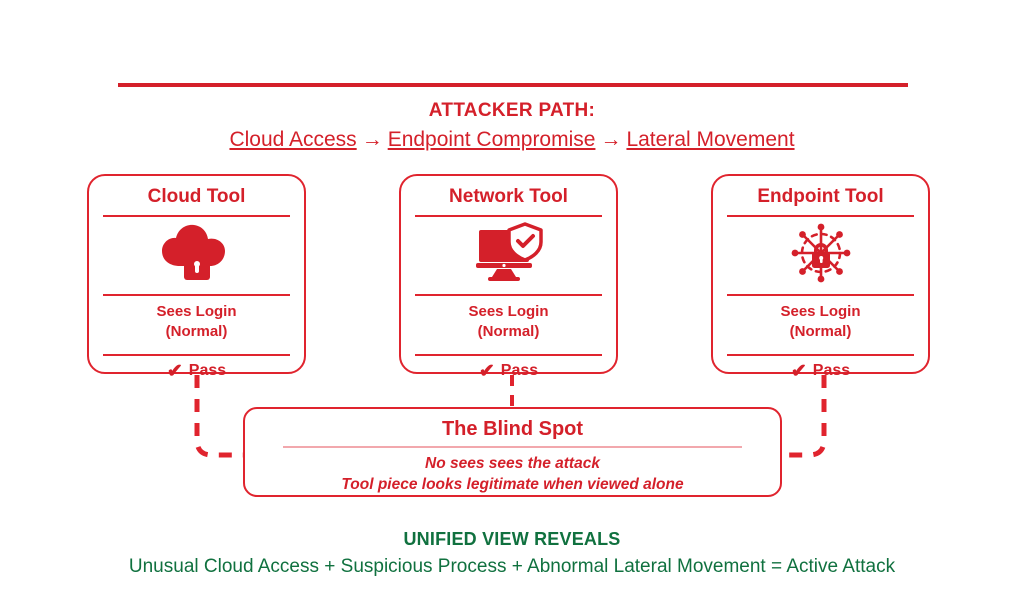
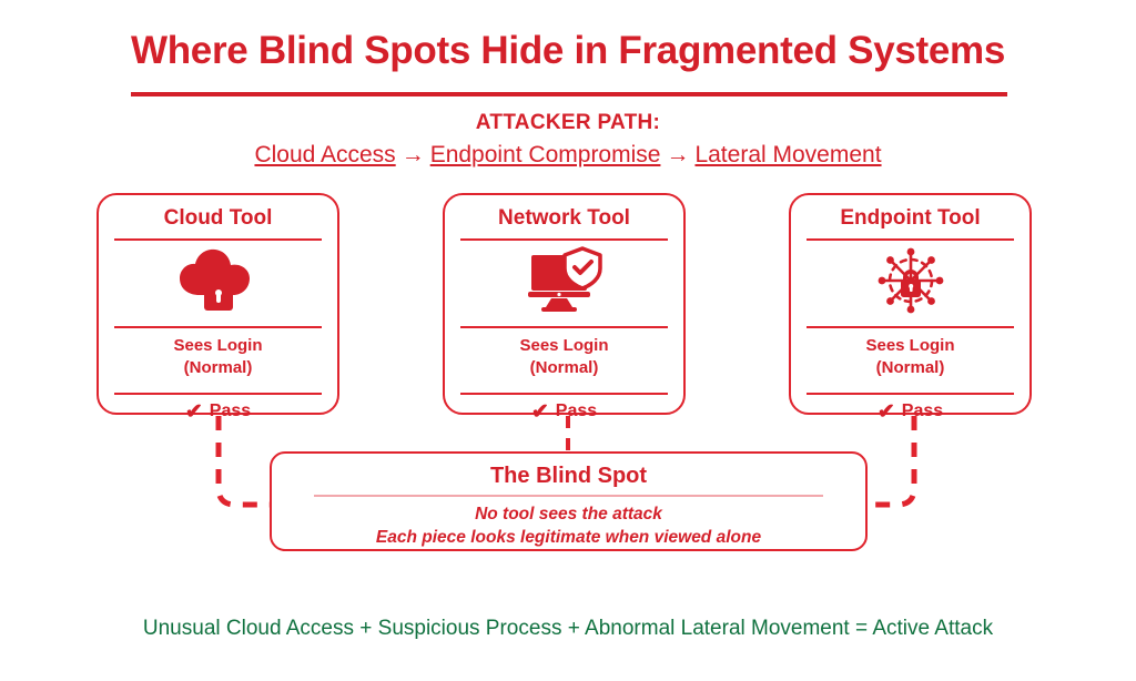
+ Where Blind Spots Hide in Fragmented Systems
  ATTACKER PATH:
  Cloud Access → Endpoint Compromise → Lateral Movement
  Cloud Tool
  Sees Login
  (Normal)
  ✔
  Pass
  Network Tool
  Sees Login
  (Normal)
  ✔
  Pass
  Endpoint Tool
  Sees Login
  (Normal)
  ✔
  Pass
  The Blind Spot
- No sees sees the attack
+ No tool sees the attack
- Tool piece looks legitimate when viewed alone
+ Each piece looks legitimate when viewed alone
- UNIFIED VIEW REVEALS
  Unusual Cloud Access + Suspicious Process + Abnormal Lateral Movement = Active Attack
